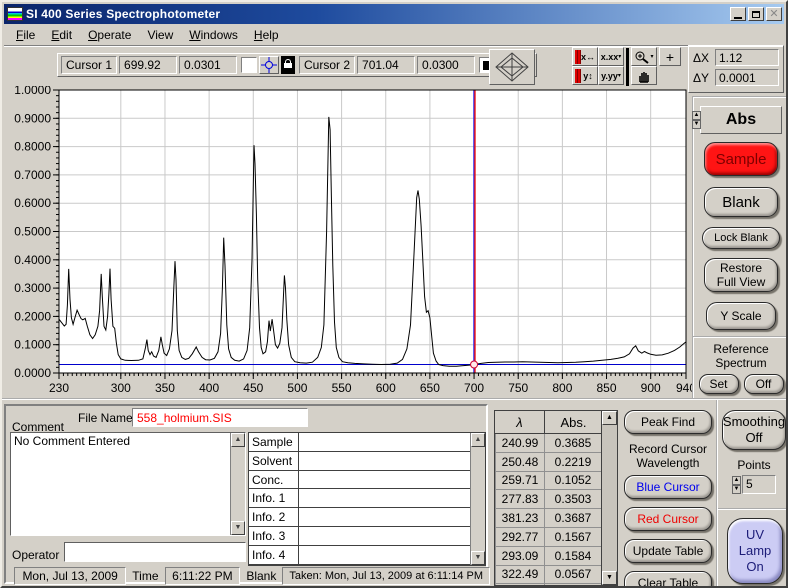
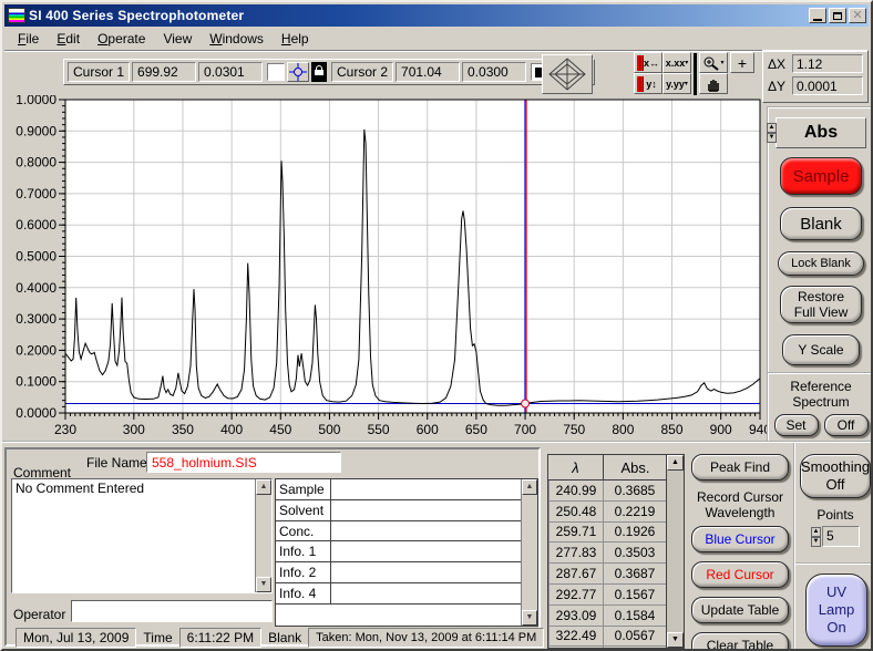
  SI 400 Series Spectrophotometer
  ✕
  File
  Edit
  Operate
  View
  Windows
  Help
  Cursor 1
  699.92
  0.0301
  Cursor 2
  701.04
  0.0300
  x↔
  y↕
  x.xx
  y.yy
  +
  ΔX
  1.12
  ΔY
  0.0001
  230
  300
  350
  400
  450
  500
  550
  600
  650
  700
  750
  800
  850
  900
  0.0000
  0.1000
  0.2000
  0.3000
  0.4000
  0.5000
  0.6000
  0.7000
  0.8000
  0.9000
  1.0000
  Abs
  Sample
  Blank
  Lock Blank
  Restore
  Full View
  Y Scale
  Reference
  Spectrum
  Set
  Off
  Comment
  File Name
  558_holmium.SIS
  No Comment Entered
  Sample
  Solvent
  Conc.
  Info. 1
  Info. 2
- Info. 3
  Info. 4
  Operator
  Mon, Jul 13, 2009
  Time
  6:11:22 PM
  Blank
- Taken: Mon, Jul 13, 2009 at 6:11:14 PM
+ Taken: Mon, Nov 13, 2009 at 6:11:14 PM
  λ
  Abs.
  240.99
  0.3685
  250.48
  0.2219
  259.71
- 0.1052
+ 0.1926
  277.83
  0.3503
- 381.23
+ 287.67
  0.3687
  292.77
  0.1567
  293.09
  0.1584
  322.49
  0.0567
  Peak Find
  Record Cursor
  Wavelength
  Blue Cursor
  Red Cursor
  Update Table
  Clear Table
  Smoothing
  Off
  Points
  5
  UV
  Lamp
  On
